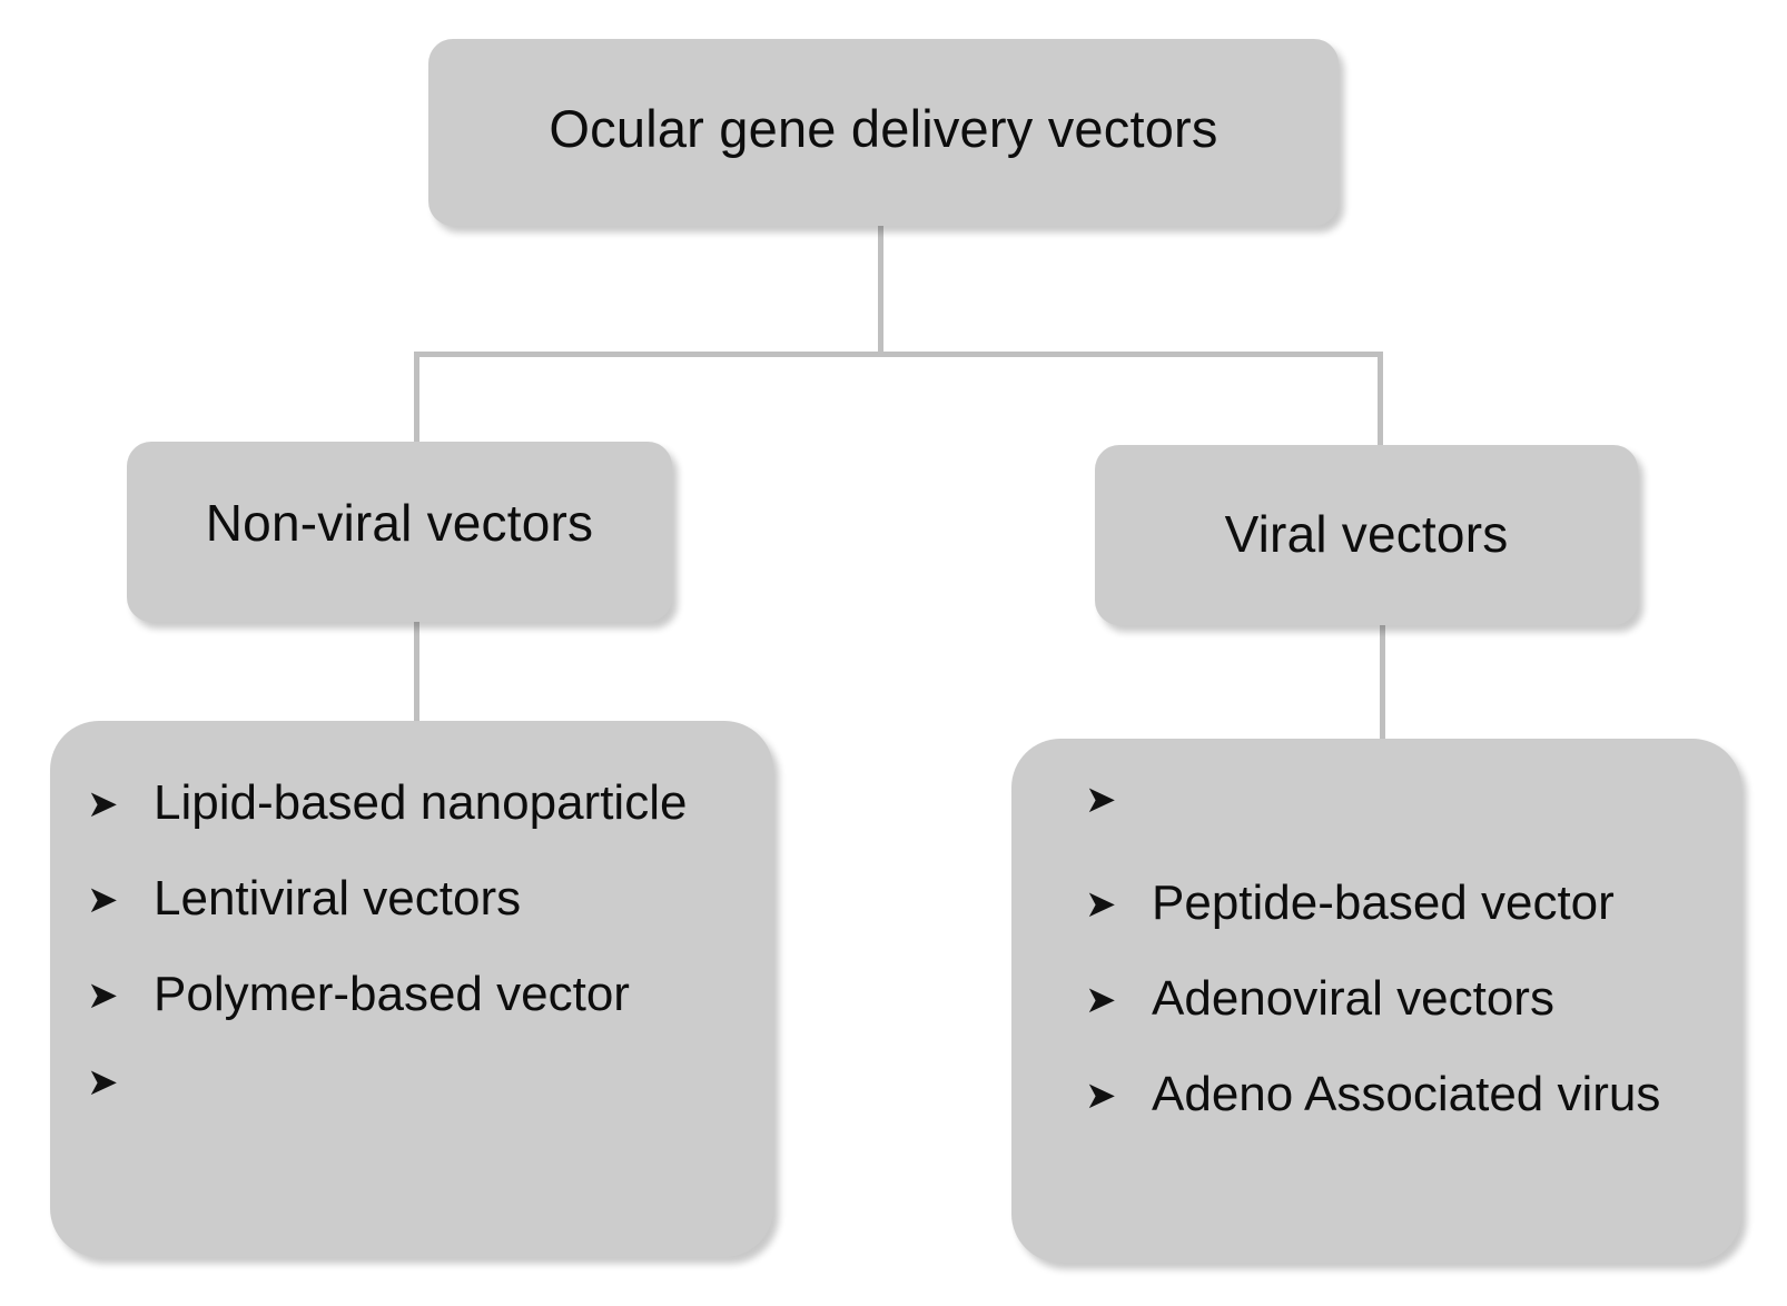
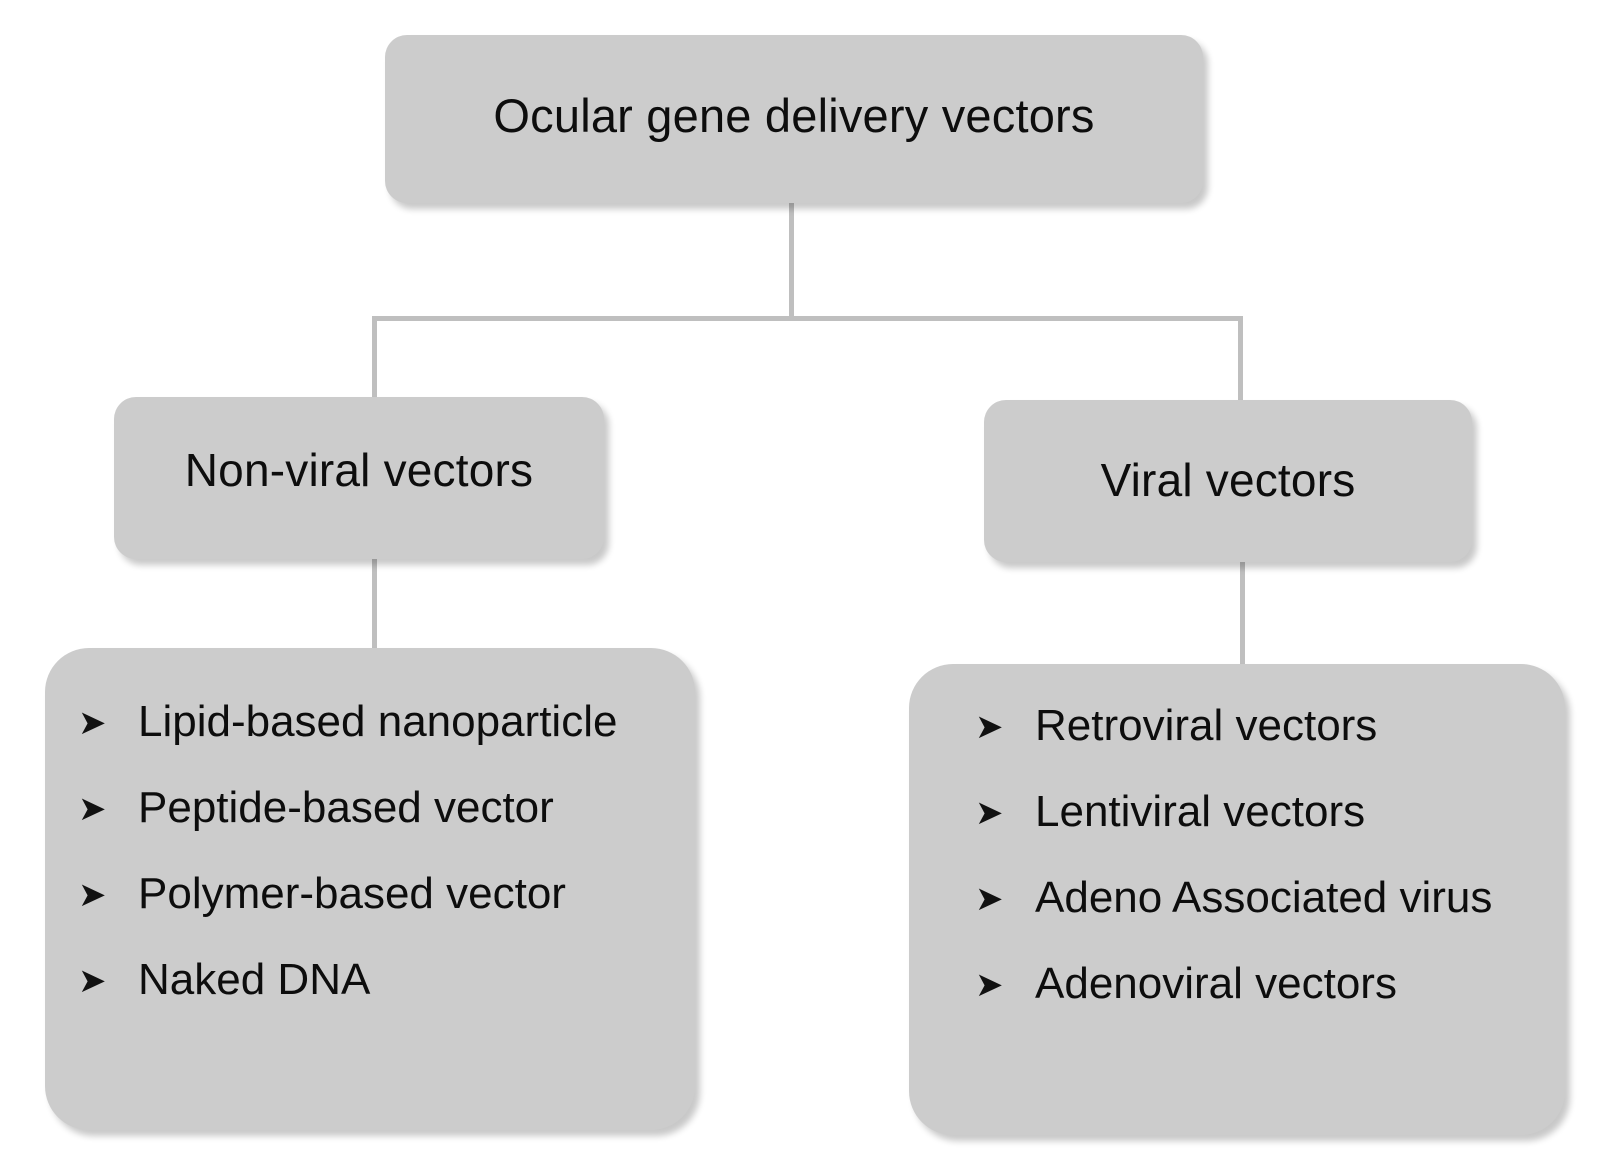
  Ocular gene delivery vectors
  Non-viral vectors
  Viral vectors
  ➤
  Lipid-based nanoparticle
  ➤
- Lentiviral vectors
+ Peptide-based vector
  ➤
  Polymer-based vector
  ➤
+ Naked DNA
  ➤
+ Retroviral vectors
  ➤
- Peptide-based vector
+ Lentiviral vectors
  ➤
- Adenoviral vectors
+ Adeno Associated virus
  ➤
- Adeno Associated virus
+ Adenoviral vectors
